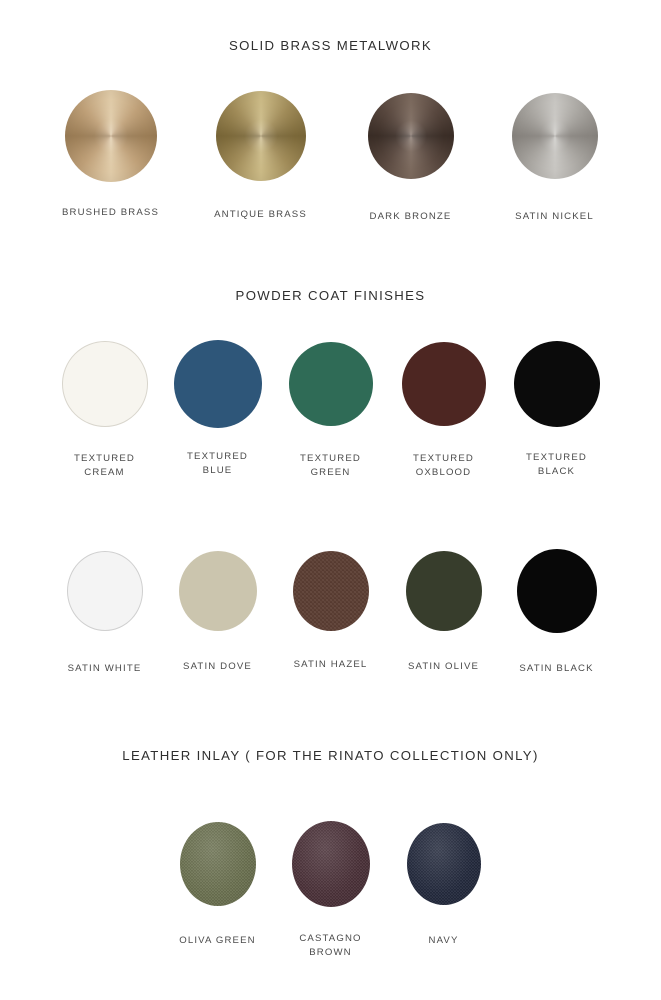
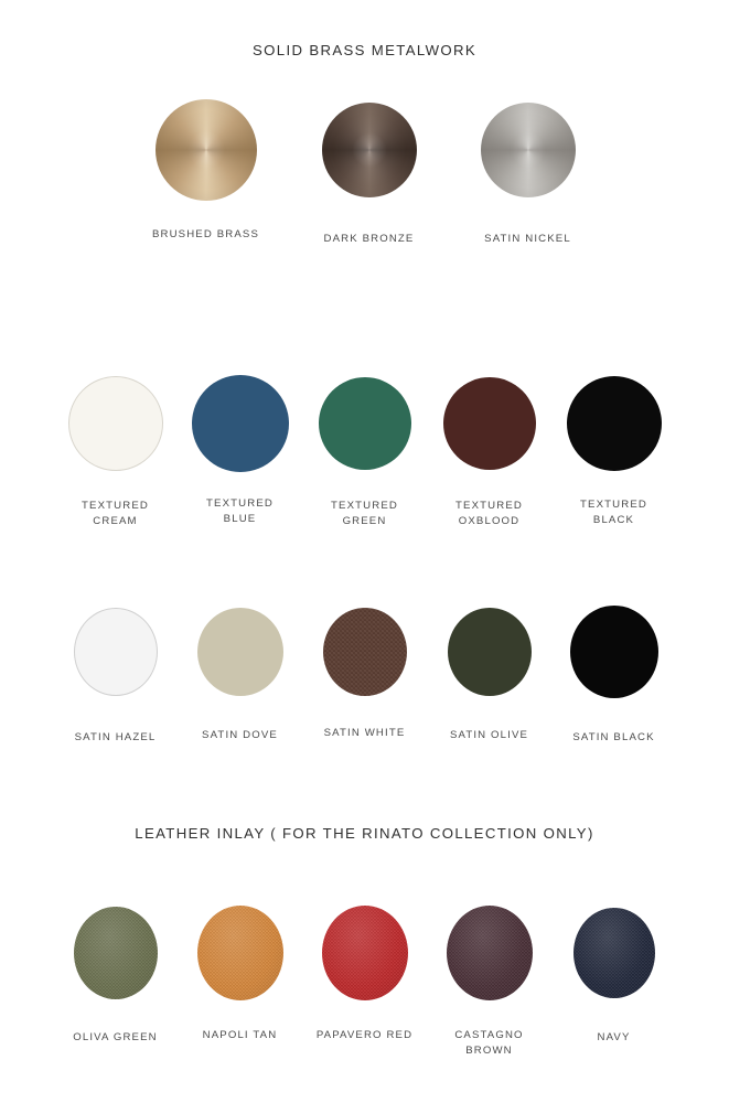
  SOLID BRASS METALWORK
  BRUSHED BRASS
- ANTIQUE BRASS
  DARK BRONZE
  SATIN NICKEL
- POWDER COAT FINISHES
  TEXTURED
  CREAM
  TEXTURED
  BLUE
  TEXTURED
  GREEN
  TEXTURED
  OXBLOOD
  TEXTURED
  BLACK
- SATIN WHITE
+ SATIN HAZEL
  SATIN DOVE
- SATIN HAZEL
+ SATIN WHITE
  SATIN OLIVE
  SATIN BLACK
  LEATHER INLAY ( FOR THE RINATO COLLECTION ONLY)
  OLIVA GREEN
+ NAPOLI TAN
+ PAPAVERO RED
  CASTAGNO
  BROWN
  NAVY
